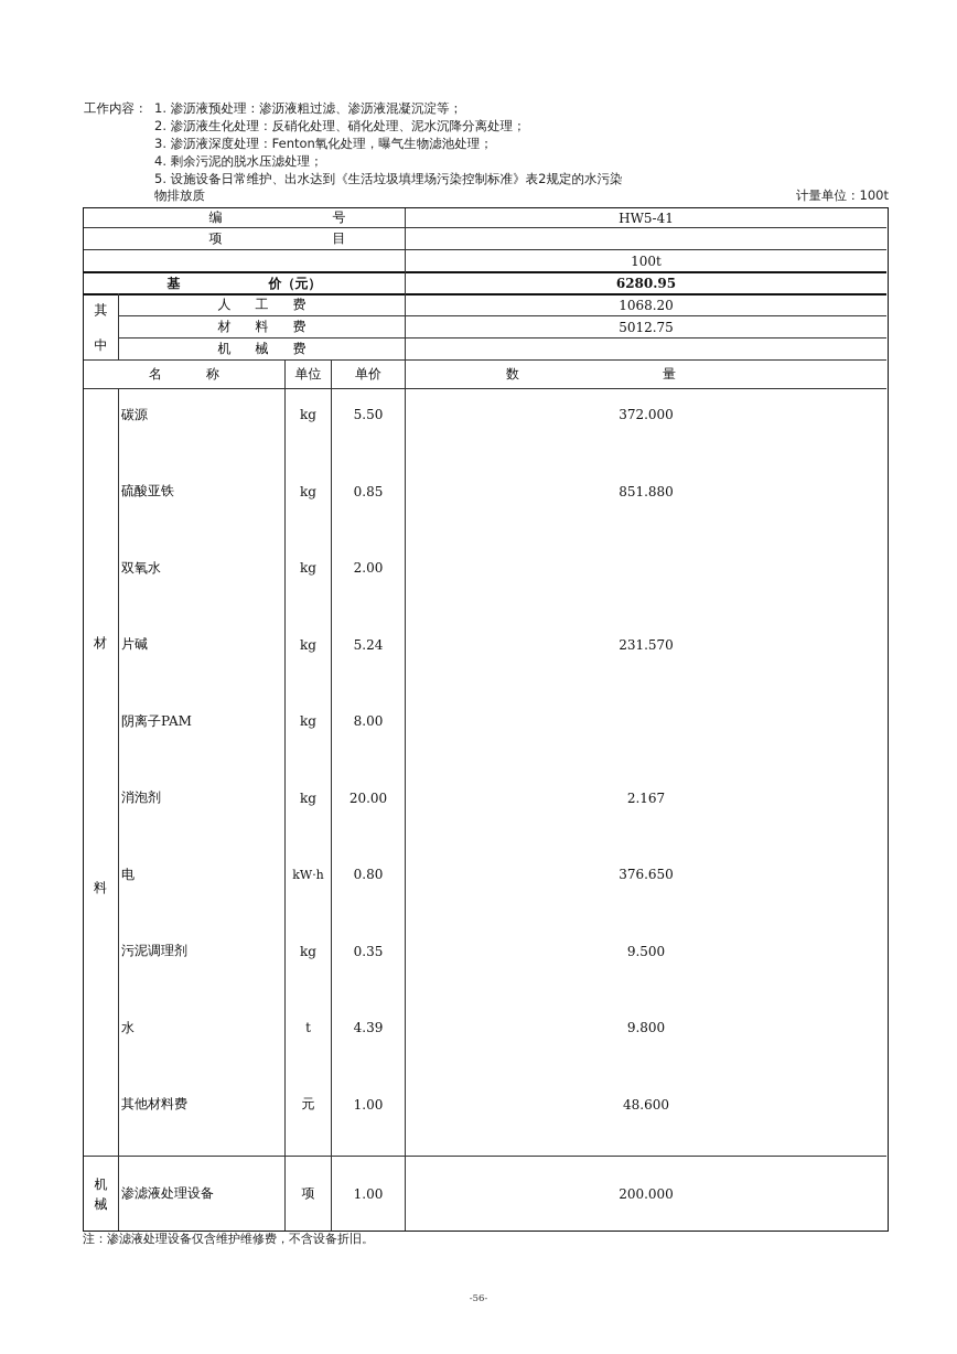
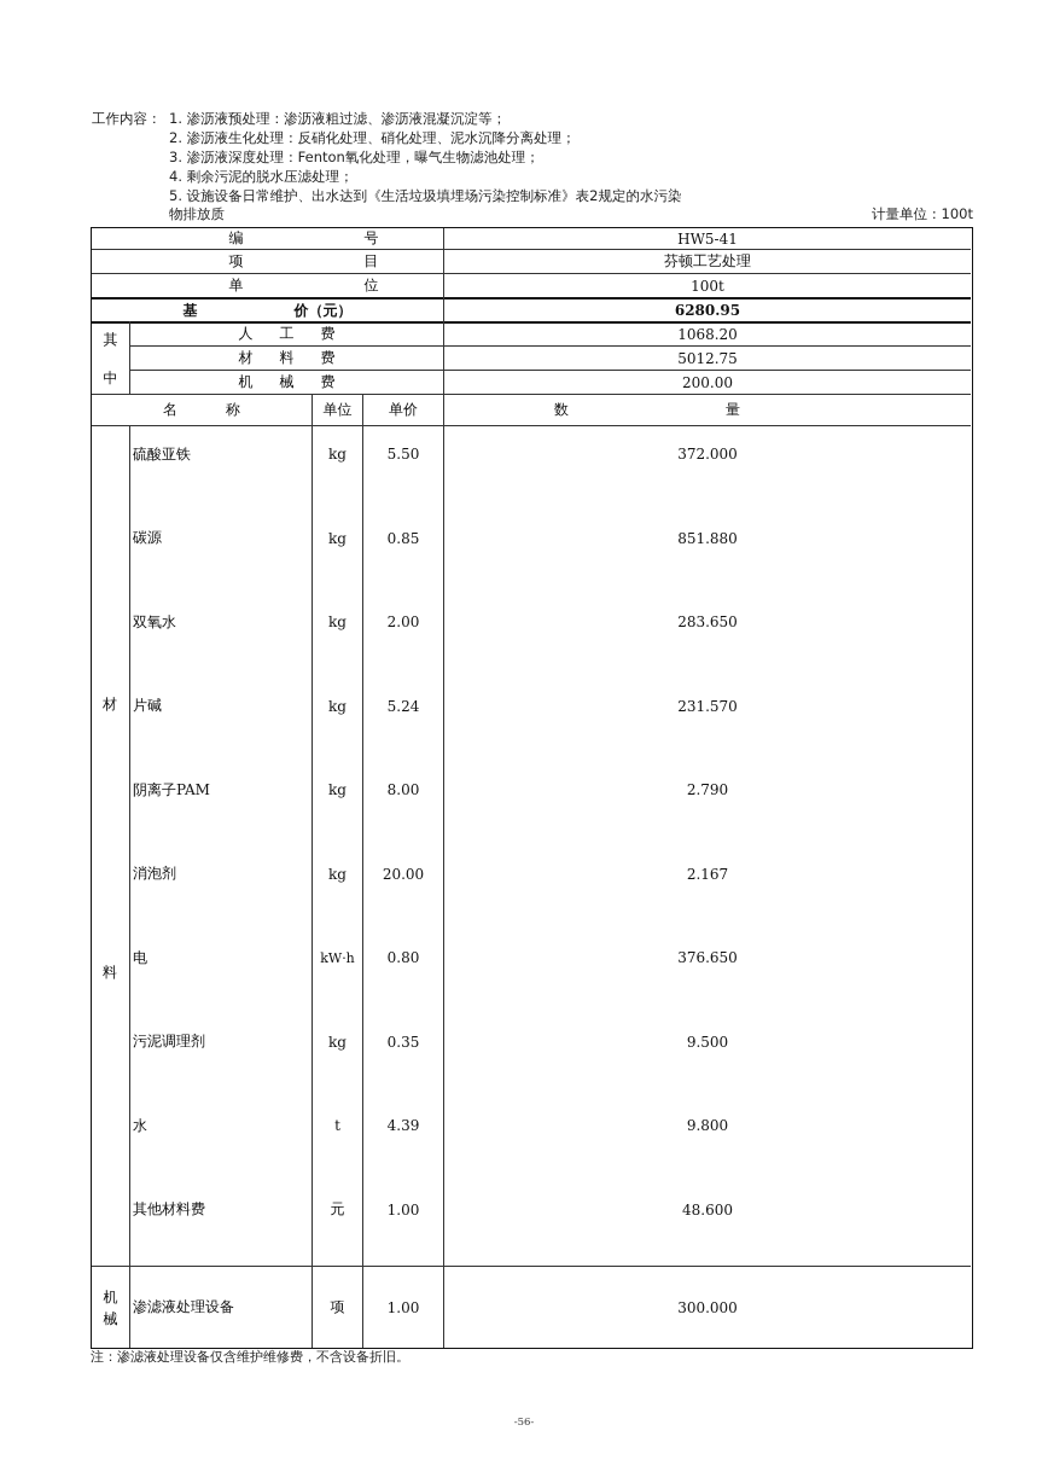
  工作内容：
  1. 渗沥液预处理：渗沥液粗过滤、渗沥液混凝沉淀等；
  2. 渗沥液生化处理：反硝化处理、硝化处理、泥水沉降分离处理；
  3. 渗沥液深度处理：Fenton氧化处理，曝气生物滤池处理；
  4. 剩余污泥的脱水压滤处理；
  5. 设施设备日常维护、出水达到《生活垃圾填埋场污染控制标准》表2规定的水污染
  物排放质
  计量单位：100t
  编
  号
  HW5-41
  项
  目
+ 芬顿工艺处理
+ 单
+ 位
  100t
  基
  价（元）
  6280.95
  其
  中
  人
  工
  费
  1068.20
  材
  料
  费
  5012.75
  机
  械
  费
+ 200.00
  名
  称
  单位
  单价
  数
  量
  材
  料
- 碳源
+ 硫酸亚铁
  kg
  5.50
  372.000
- 硫酸亚铁
+ 碳源
  kg
  0.85
  851.880
  双氧水
  kg
  2.00
+ 283.650
  片碱
  kg
  5.24
  231.570
  阴离子PAM
  kg
  8.00
+ 2.790
  消泡剂
  kg
  20.00
  2.167
  电
  kW·h
  0.80
  376.650
  污泥调理剂
  kg
  0.35
  9.500
  水
  t
  4.39
  9.800
  其他材料费
  元
  1.00
  48.600
  机
  械
  渗滤液处理设备
  项
  1.00
- 200.000
+ 300.000
  注：渗滤液处理设备仅含维护维修费，不含设备折旧。
  -56-
